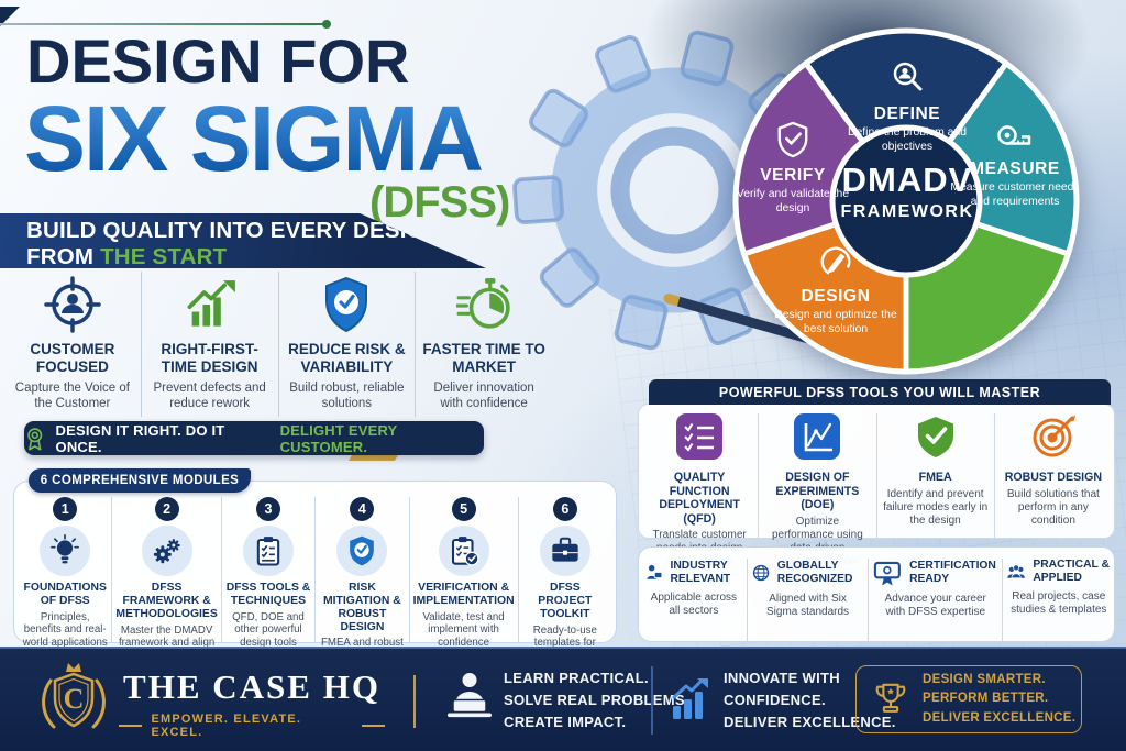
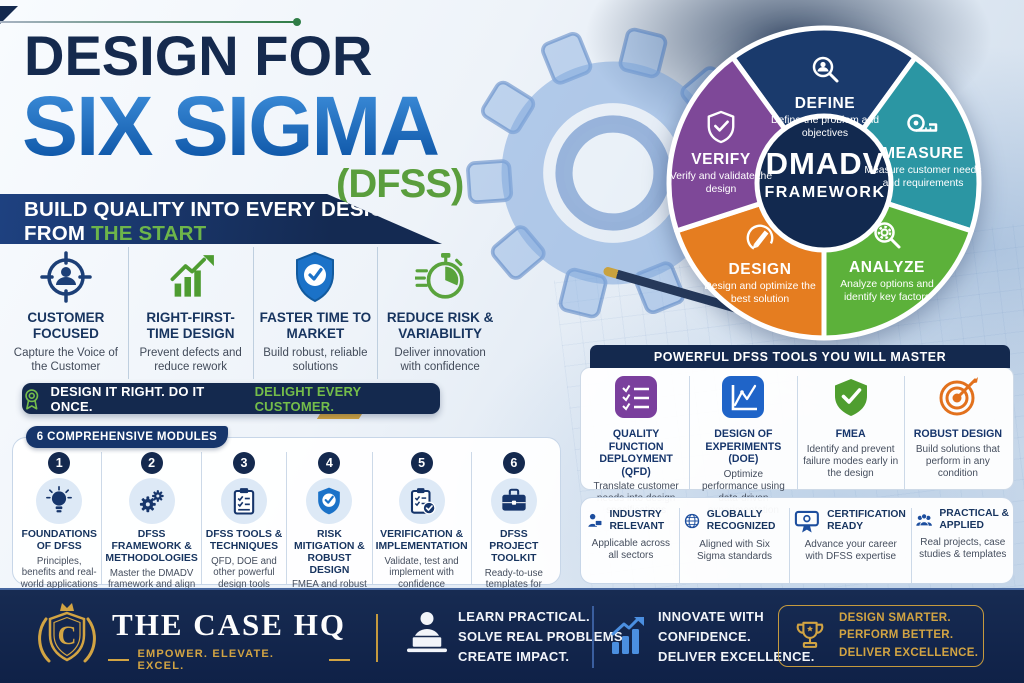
  DESIGN FOR
  SIX SIGMA
  (DFSS)
  BUILD QUALITY INTO EVERY DES
  FROM THE START
  CUSTOMER FOCUSED
  Capture the Voice of the Customer
  RIGHT-FIRST-TIME DESIGN
  Prevent defects and reduce rework
- REDUCE RISK & VARIABILITY
+ FASTER TIME TO MARKET
  Build robust, reliable solutions
- FASTER TIME TO MARKET
+ REDUCE RISK & VARIABILITY
  Deliver innovation with confidence
  DESIGN IT RIGHT. DO IT ONCE.
  DELIGHT EVERY CUSTOMER.
  6 COMPREHENSIVE MODULES
  1
  FOUNDATIONS OF DFSS
  Principles, benefits and real-world applications
  2
  DFSS FRAMEWORK & METHODOLOGIES
  Master the DMADV framework and align
  3
  DFSS TOOLS & TECHNIQUES
  QFD, DOE and other powerful design tools
  4
  RISK MITIGATION & ROBUST DESIGN
  5
  VERIFICATION & IMPLEMENTATION
  Validate, test and implement with confidence
  6
  DFSS PROJECT TOOLKIT
  DEFINE
  Define the problem and objectives
  MEASURE
  Measure customer needs and requirements
+ ANALYZE
+ Analyze options and identify key factors
  DESIGN
  Design and optimize the best solution
  VERIFY
  Verify and validate the design
  DMADV
  FRAMEWORK
  POWERFUL DFSS TOOLS YOU WILL MASTER
  QUALITY FUNCTION DEPLOYMENT (QFD)
  DESIGN OF EXPERIMENTS (DOE)
  FMEA
  Identify and prevent failure modes early in the design
  ROBUST DESIGN
  Build solutions that perform in any condition
  INDUSTRY RELEVANT
  Applicable across all sectors
  GLOBALLY RECOGNIZED
  Aligned with Six Sigma standards
  CERTIFICATION READY
  Advance your career with DFSS expertise
  PRACTICAL & APPLIED
  Real projects, case studies & templates
  C
  THE CASE HQ
  EMPOWER. ELEVATE. EXCEL.
  LEARN PRACTICAL.
  SOLVE REAL PROBLEMS
  CREATE IMPACT.
  INNOVATE WITH
  CONFIDENCE.
  DELIVER EXCELLENCE.
  DESIGN SMARTER.
  PERFORM BETTER.
  DELIVER EXCELLENCE.
